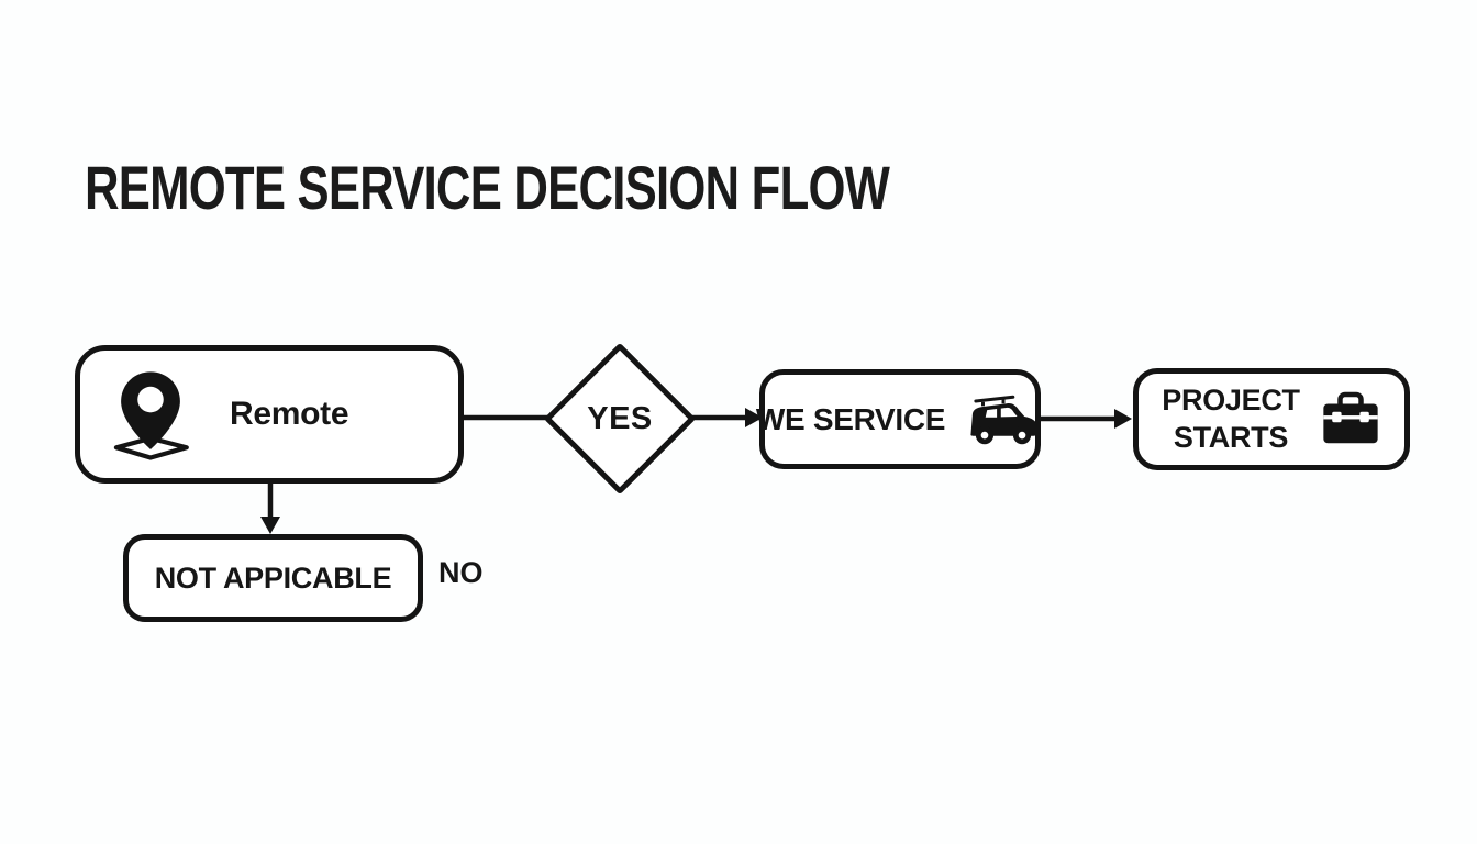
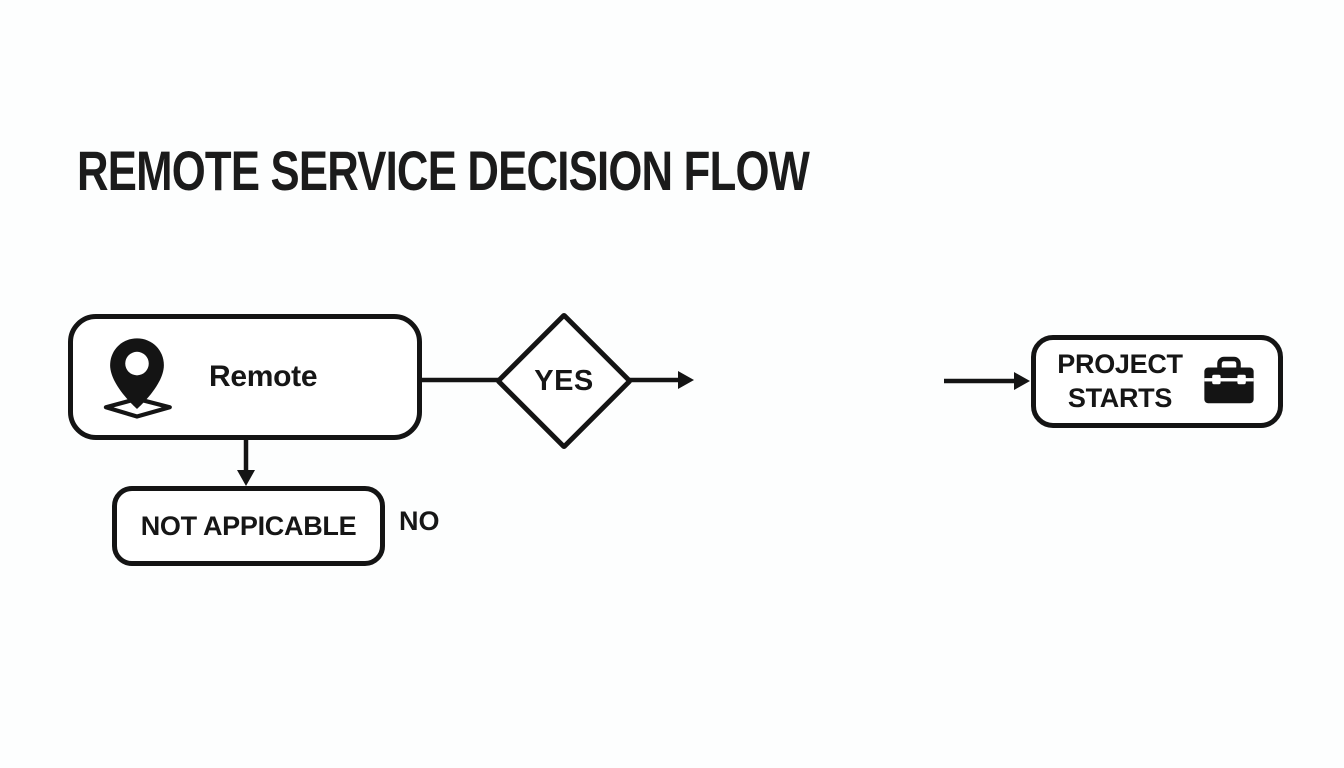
  REMOTE SERVICE DECISION FLOW
  Remote
  YES
- WE SERVICE
  PROJECT
  STARTS
  NOT APPICABLE
  NO
